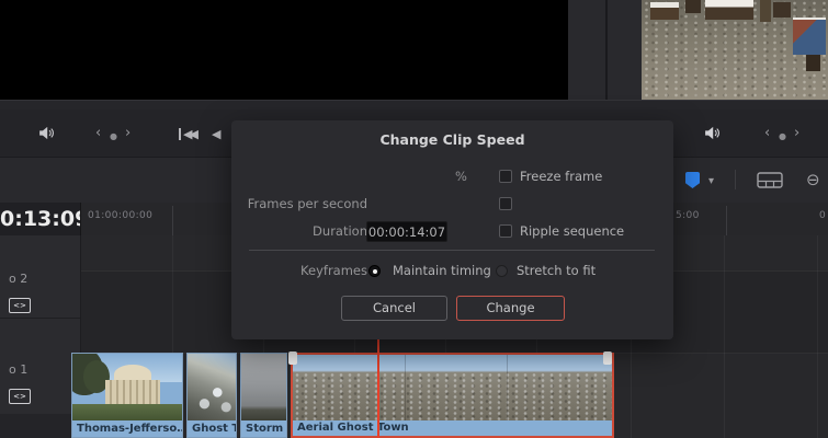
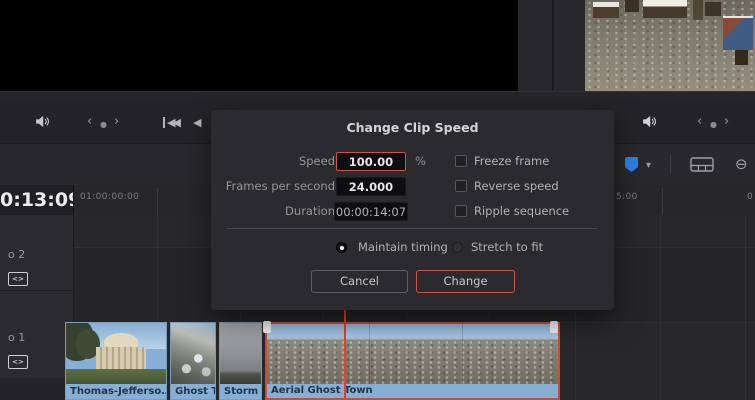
  ‹
  ●
  ›
  ◀◀
  ◀
  ‹
  ●
  ›
  ▾
  ⊖
  0:13:0
  01:00:00:00
  5:00
  0
  o 2
  <>
  o 1
  <>
  Thomas-Jefferso
  Ghost T
  Storm
  Aerial Ghost Town
  Change Clip Speed
+ Speed
+ 100.00
  %
  Freeze frame
  Frames per second
+ 24.000
+ Reverse speed
  Duration
  00:00:14:07
  Ripple sequence
- Keyframes
  Maintain timing
  Stretch to fit
  Cancel
  Change
